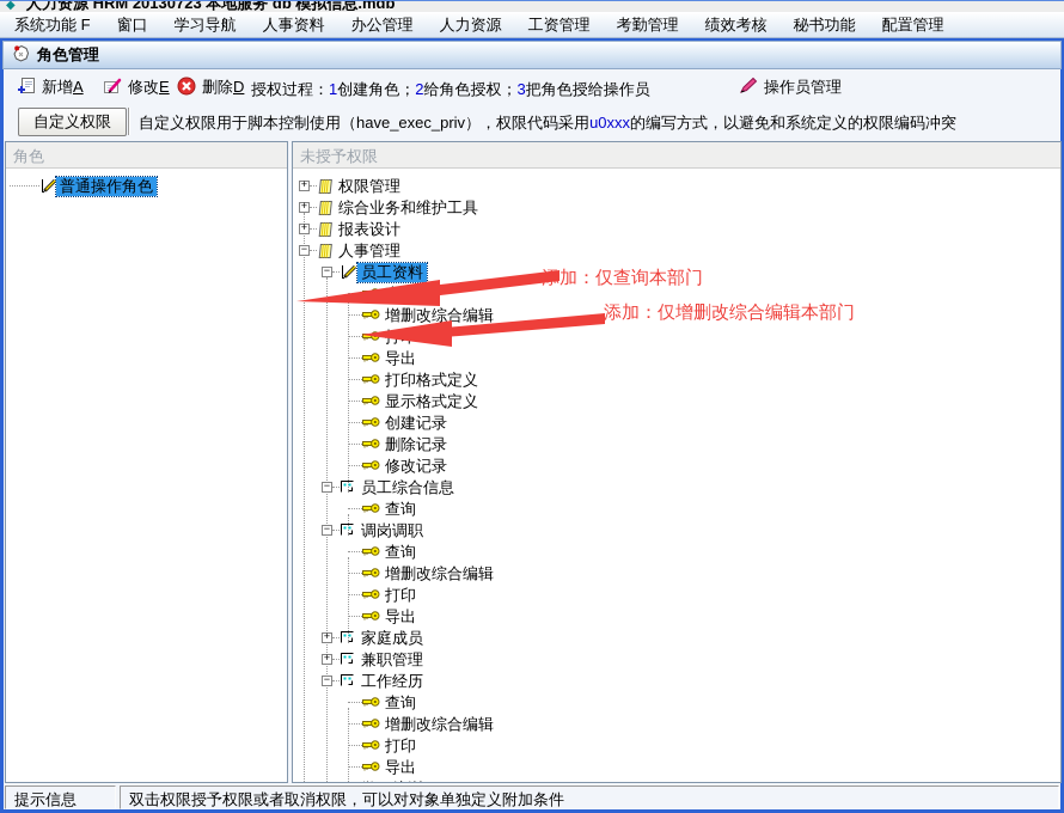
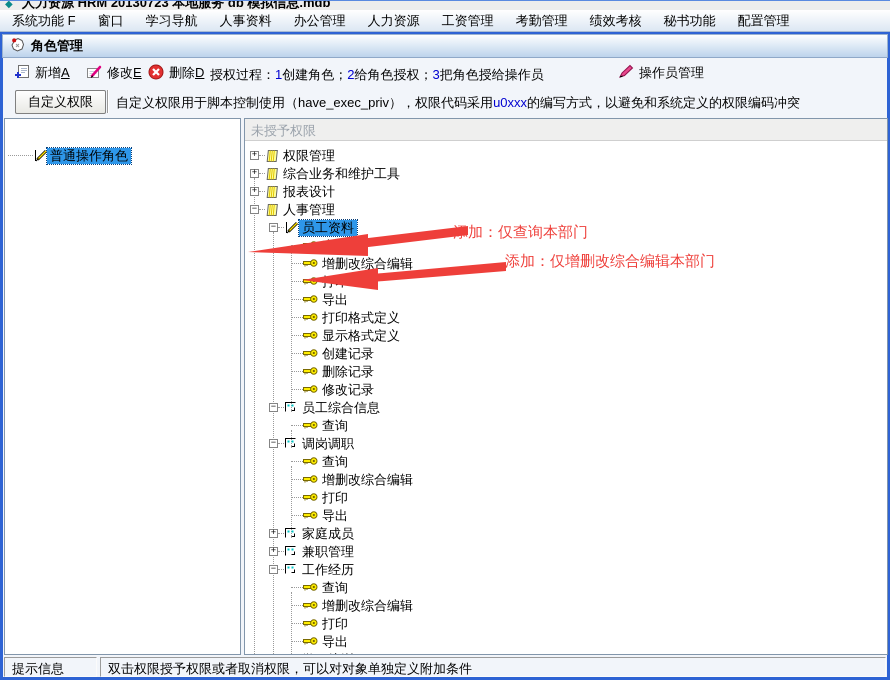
  ◆
  人力资源 HRM 20130723 本地服务 db 模拟信息.mdb
  系统功能 F
  窗口
  学习导航
  人事资料
  办公管理
  人力资源
  工资管理
  考勤管理
  绩效考核
  秘书功能
  配置管理
  角色管理
  新增A
  修改E
  删除D
  授权过程：1创建角色；2给角色授权；3把角色授给操作员
  操作员管理
  自定义权限
  自定义权限用于脚本控制使用（have_exec_priv），权限代码采用u0xxx的编写方式，以避免和系统定义的权限编码冲突
- 角色
  普通操作角色
  未授予权限
  +
  权限管理
  +
  综合业务和维护工具
  +
  报表设计
  −
  人事管理
  −
  员工资料
  增删改综合编辑
  导出
  打印格式定义
  显示格式定义
  创建记录
  删除记录
  修改记录
  −
  员工综合信息
  查询
  −
  调岗调职
  查询
  增删改综合编辑
  打印
  导出
  +
  家庭成员
  +
  兼职管理
  −
  工作经历
  查询
  增删改综合编辑
  打印
  导出
  提示信息
  双击权限授予权限或者取消权限，可以对对象单独定义附加条件
  添加：仅查询本部门
  添加：仅增删改综合编辑本部门
